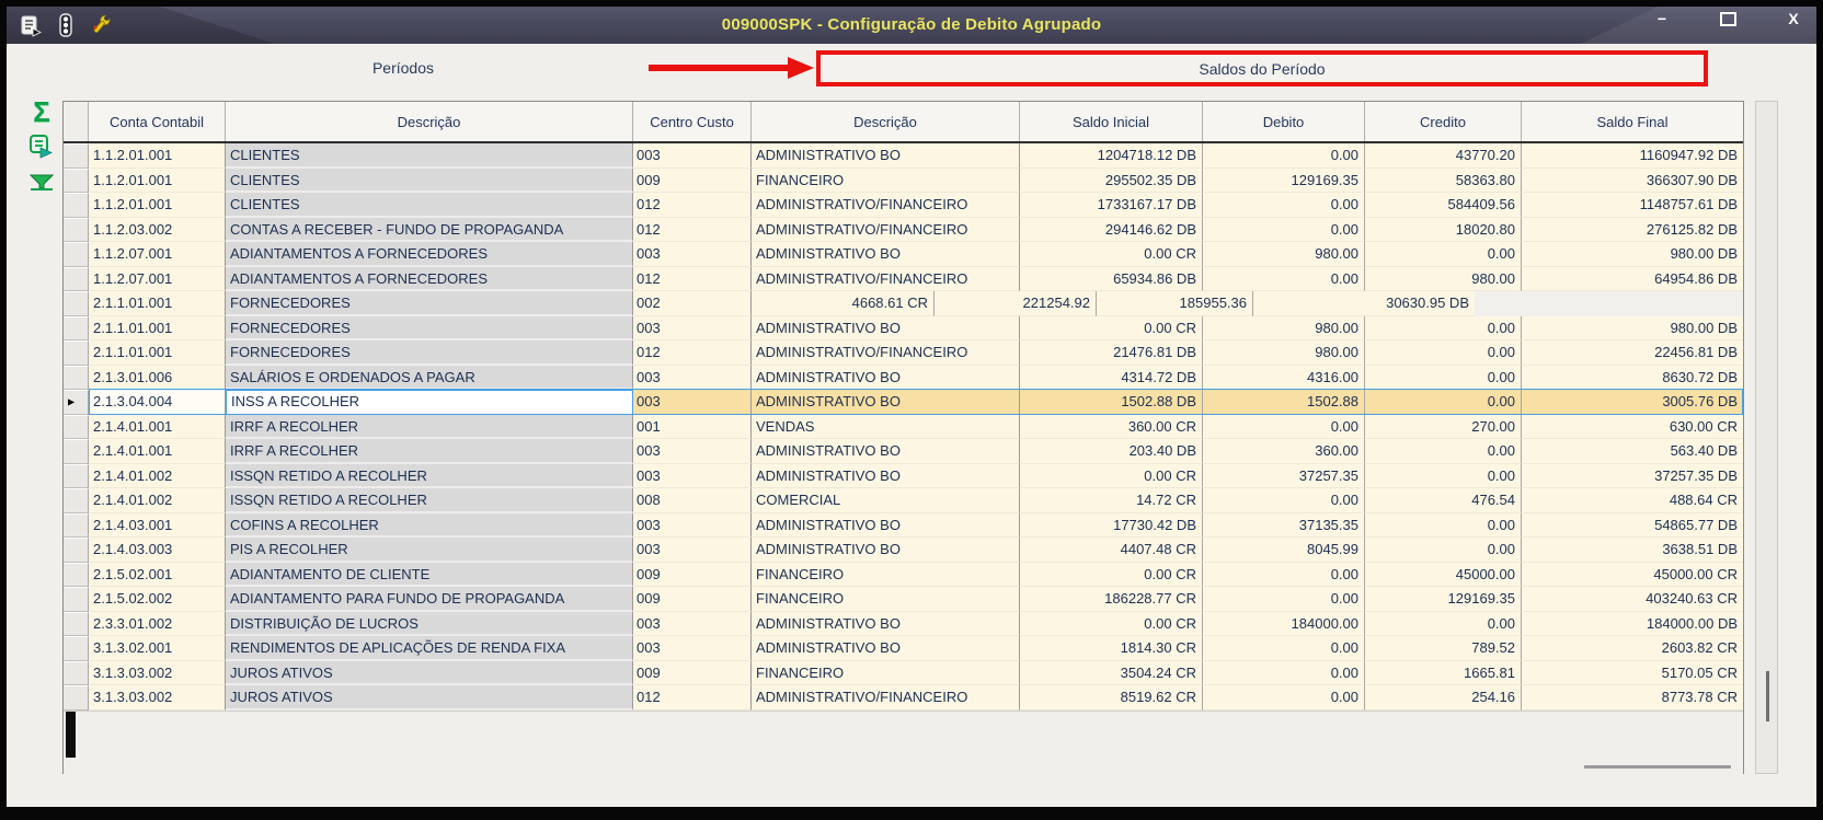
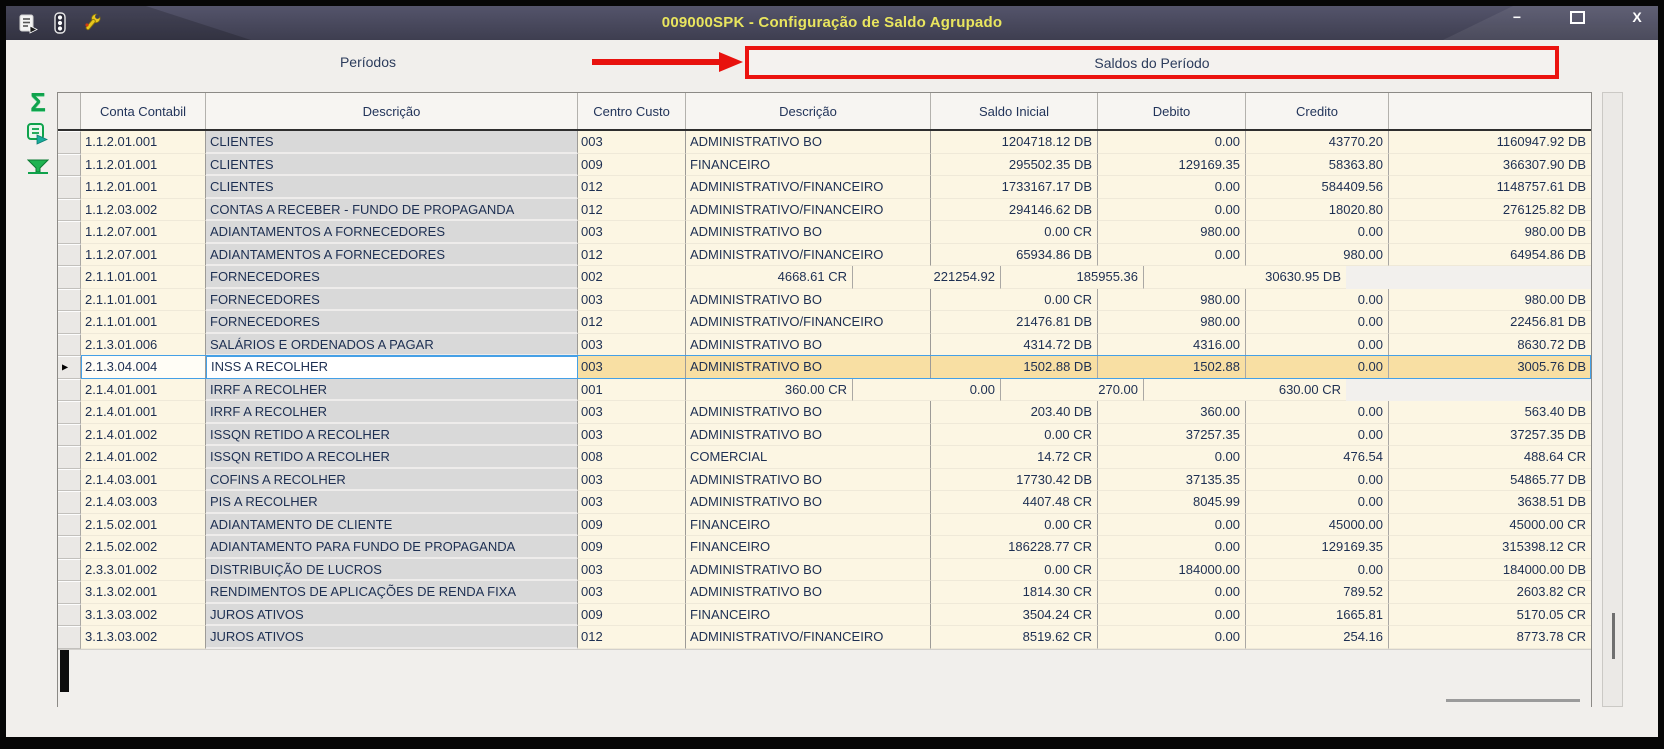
- 009000SPK - Configuração de Debito Agrupado
+ 009000SPK - Configuração de Saldo Agrupado
  −
  X
  Períodos
  Saldos do Período
  Σ
  Conta Contabil
  Descrição
  Centro Custo
  Descrição
  Saldo Inicial
  Debito
  Credito
- Saldo Final
  1.1.2.01.001
  CLIENTES
  003
  ADMINISTRATIVO BO
  1204718.12 DB
  0.00
  43770.20
  1160947.92 DB
  1.1.2.01.001
  CLIENTES
  009
  FINANCEIRO
  295502.35 DB
  129169.35
  58363.80
  366307.90 DB
  1.1.2.01.001
  CLIENTES
  012
  ADMINISTRATIVO/FINANCEIRO
  1733167.17 DB
  0.00
  584409.56
  1148757.61 DB
  1.1.2.03.002
  CONTAS A RECEBER - FUNDO DE PROPAGANDA
  012
  ADMINISTRATIVO/FINANCEIRO
  294146.62 DB
  0.00
  18020.80
  276125.82 DB
  1.1.2.07.001
  ADIANTAMENTOS A FORNECEDORES
  003
  ADMINISTRATIVO BO
  0.00 CR
  980.00
  0.00
  980.00 DB
  1.1.2.07.001
  ADIANTAMENTOS A FORNECEDORES
  012
  ADMINISTRATIVO/FINANCEIRO
  65934.86 DB
  0.00
  980.00
  64954.86 DB
  2.1.1.01.001
  FORNECEDORES
  002
  4668.61 CR
  221254.92
  185955.36
  30630.95 DB
  2.1.1.01.001
  FORNECEDORES
  003
  ADMINISTRATIVO BO
  0.00 CR
  980.00
  0.00
  980.00 DB
  2.1.1.01.001
  FORNECEDORES
  012
  ADMINISTRATIVO/FINANCEIRO
  21476.81 DB
  980.00
  0.00
  22456.81 DB
  2.1.3.01.006
  SALÁRIOS E ORDENADOS A PAGAR
  003
  ADMINISTRATIVO BO
  4314.72 DB
  4316.00
  0.00
  8630.72 DB
  ▶
  2.1.3.04.004
  INSS A RECOLHER
  003
  ADMINISTRATIVO BO
  1502.88 DB
  1502.88
  0.00
  3005.76 DB
  2.1.4.01.001
  IRRF A RECOLHER
  001
- VENDAS
  360.00 CR
  0.00
  270.00
  630.00 CR
  2.1.4.01.001
  IRRF A RECOLHER
  003
  ADMINISTRATIVO BO
  203.40 DB
  360.00
  0.00
  563.40 DB
  2.1.4.01.002
  ISSQN RETIDO A RECOLHER
  003
  ADMINISTRATIVO BO
  0.00 CR
  37257.35
  0.00
  37257.35 DB
  2.1.4.01.002
  ISSQN RETIDO A RECOLHER
  008
  COMERCIAL
  14.72 CR
  0.00
  476.54
  488.64 CR
  2.1.4.03.001
  COFINS A RECOLHER
  003
  ADMINISTRATIVO BO
  17730.42 DB
  37135.35
  0.00
  54865.77 DB
  2.1.4.03.003
  PIS A RECOLHER
  003
  ADMINISTRATIVO BO
  4407.48 CR
  8045.99
  0.00
  3638.51 DB
  2.1.5.02.001
  ADIANTAMENTO DE CLIENTE
  009
  FINANCEIRO
  0.00 CR
  0.00
  45000.00
  45000.00 CR
  2.1.5.02.002
  ADIANTAMENTO PARA FUNDO DE PROPAGANDA
  009
  FINANCEIRO
  186228.77 CR
  0.00
  129169.35
- 403240.63 CR
+ 315398.12 CR
  2.3.3.01.002
  DISTRIBUIÇÃO DE LUCROS
  003
  ADMINISTRATIVO BO
  0.00 CR
  184000.00
  0.00
  184000.00 DB
  3.1.3.02.001
  RENDIMENTOS DE APLICAÇÕES DE RENDA FIXA
  003
  ADMINISTRATIVO BO
  1814.30 CR
  0.00
  789.52
  2603.82 CR
  3.1.3.03.002
  JUROS ATIVOS
  009
  FINANCEIRO
  3504.24 CR
  0.00
  1665.81
  5170.05 CR
  3.1.3.03.002
  JUROS ATIVOS
  012
  ADMINISTRATIVO/FINANCEIRO
  8519.62 CR
  0.00
  254.16
  8773.78 CR
